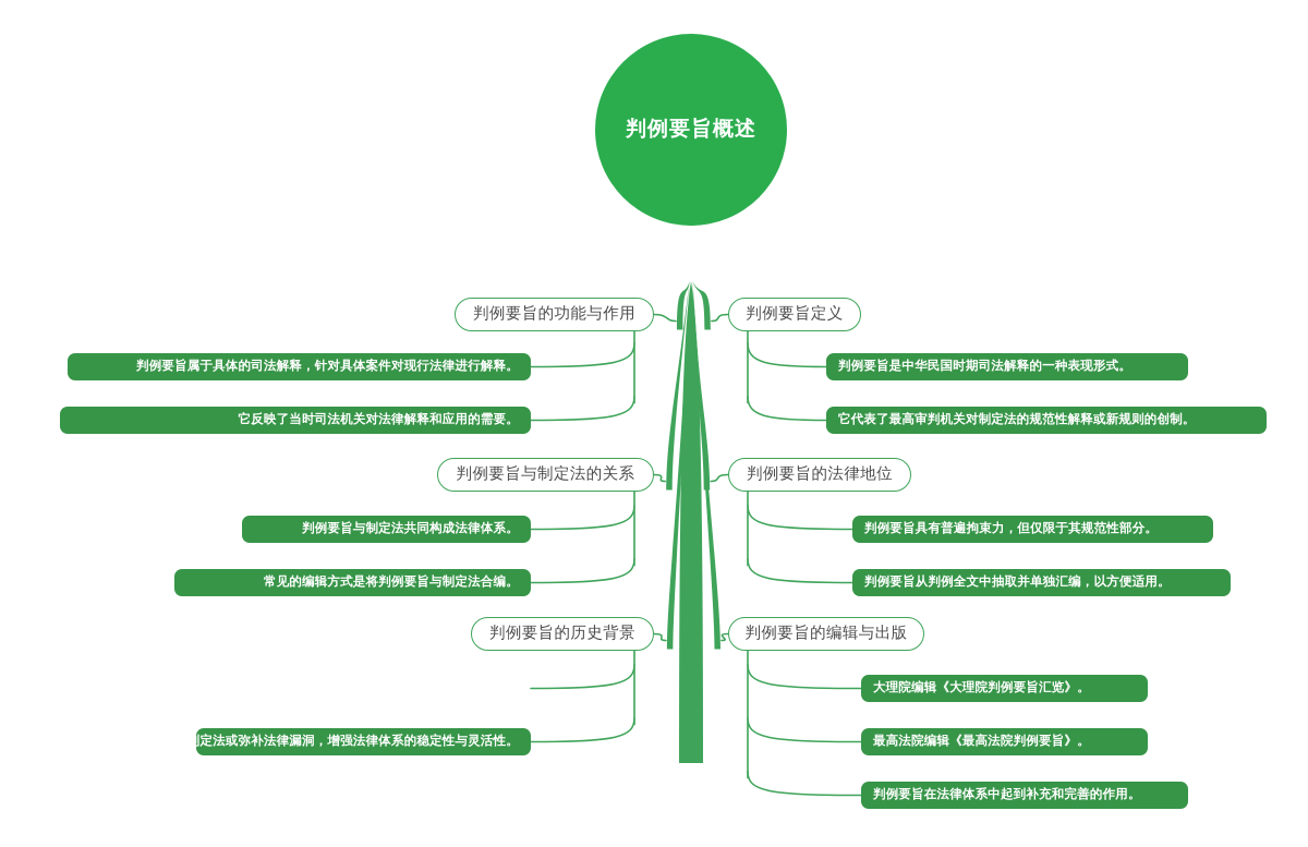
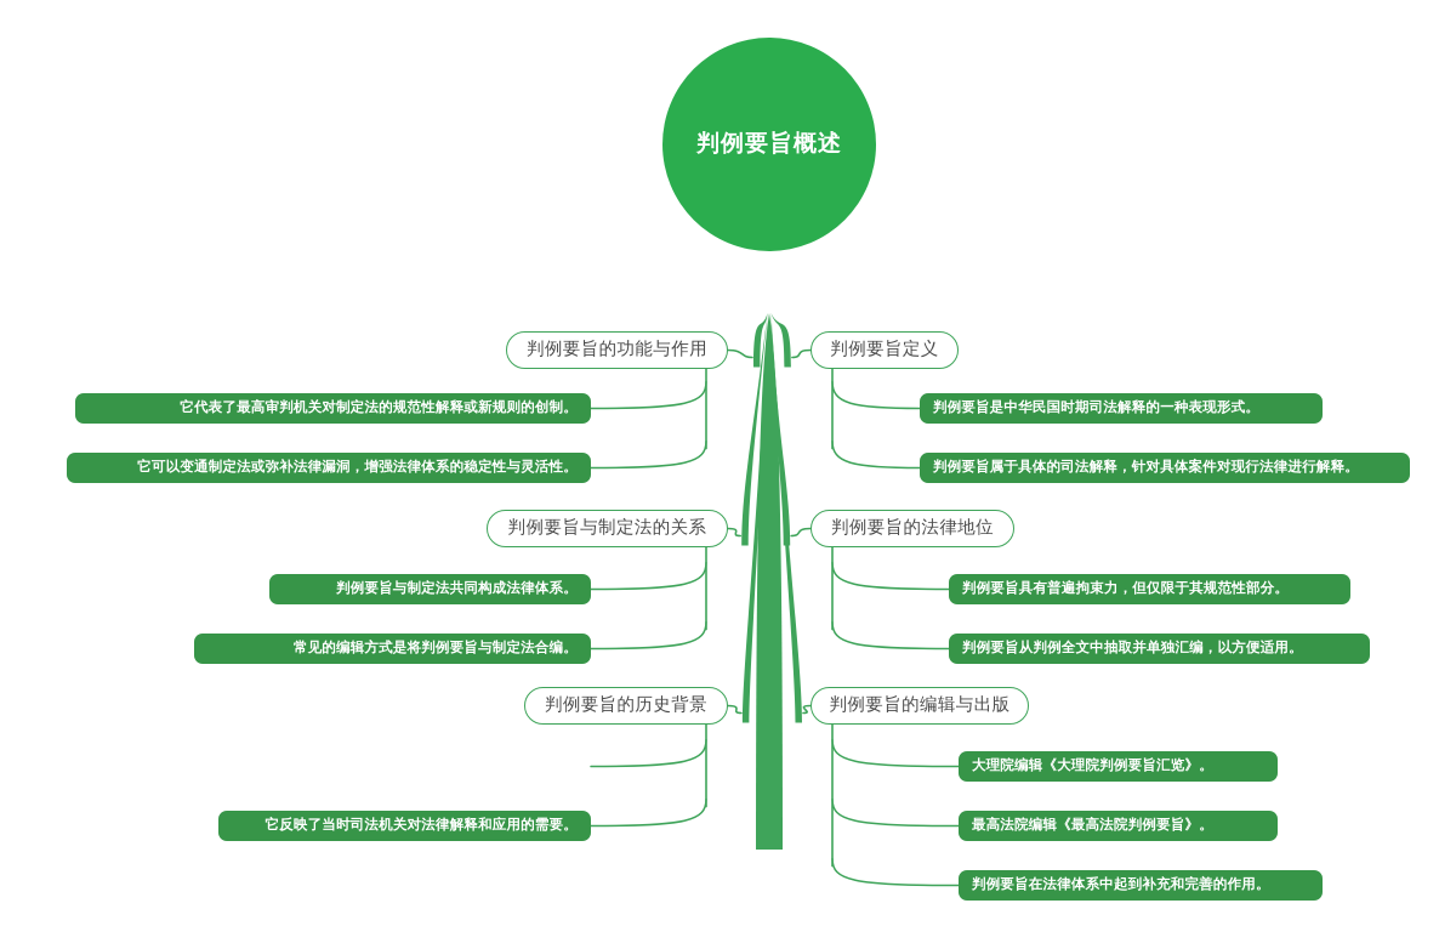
  判例要旨概述
  判例要旨的功能与作用
- 判例要旨属于具体的司法解释，针对具体案件对现行法律进行解释。
+ 它代表了最高审判机关对制定法的规范性解释或新规则的创制。
- 它反映了当时司法机关对法律解释和应用的需要。
+ 它可以变通制定法或弥补法律漏洞，增强法律体系的稳定性与灵活性。
  判例要旨定义
  判例要旨是中华民国时期司法解释的一种表现形式。
- 它代表了最高审判机关对制定法的规范性解释或新规则的创制。
+ 判例要旨属于具体的司法解释，针对具体案件对现行法律进行解释。
  判例要旨与制定法的关系
  判例要旨与制定法共同构成法律体系。
  常见的编辑方式是将判例要旨与制定法合编。
  判例要旨的法律地位
  判例要旨具有普遍拘束力，但仅限于其规范性部分。
  判例要旨从判例全文中抽取并单独汇编，以方便适用。
  判例要旨的历史背景
- 它可以变通制定法或弥补法律漏洞，增强法律体系的稳定性与灵活性。
+ 它反映了当时司法机关对法律解释和应用的需要。
  判例要旨的编辑与出版
  大理院编辑《大理院判例要旨汇览》。
  最高法院编辑《最高法院判例要旨》。
  判例要旨在法律体系中起到补充和完善的作用。
